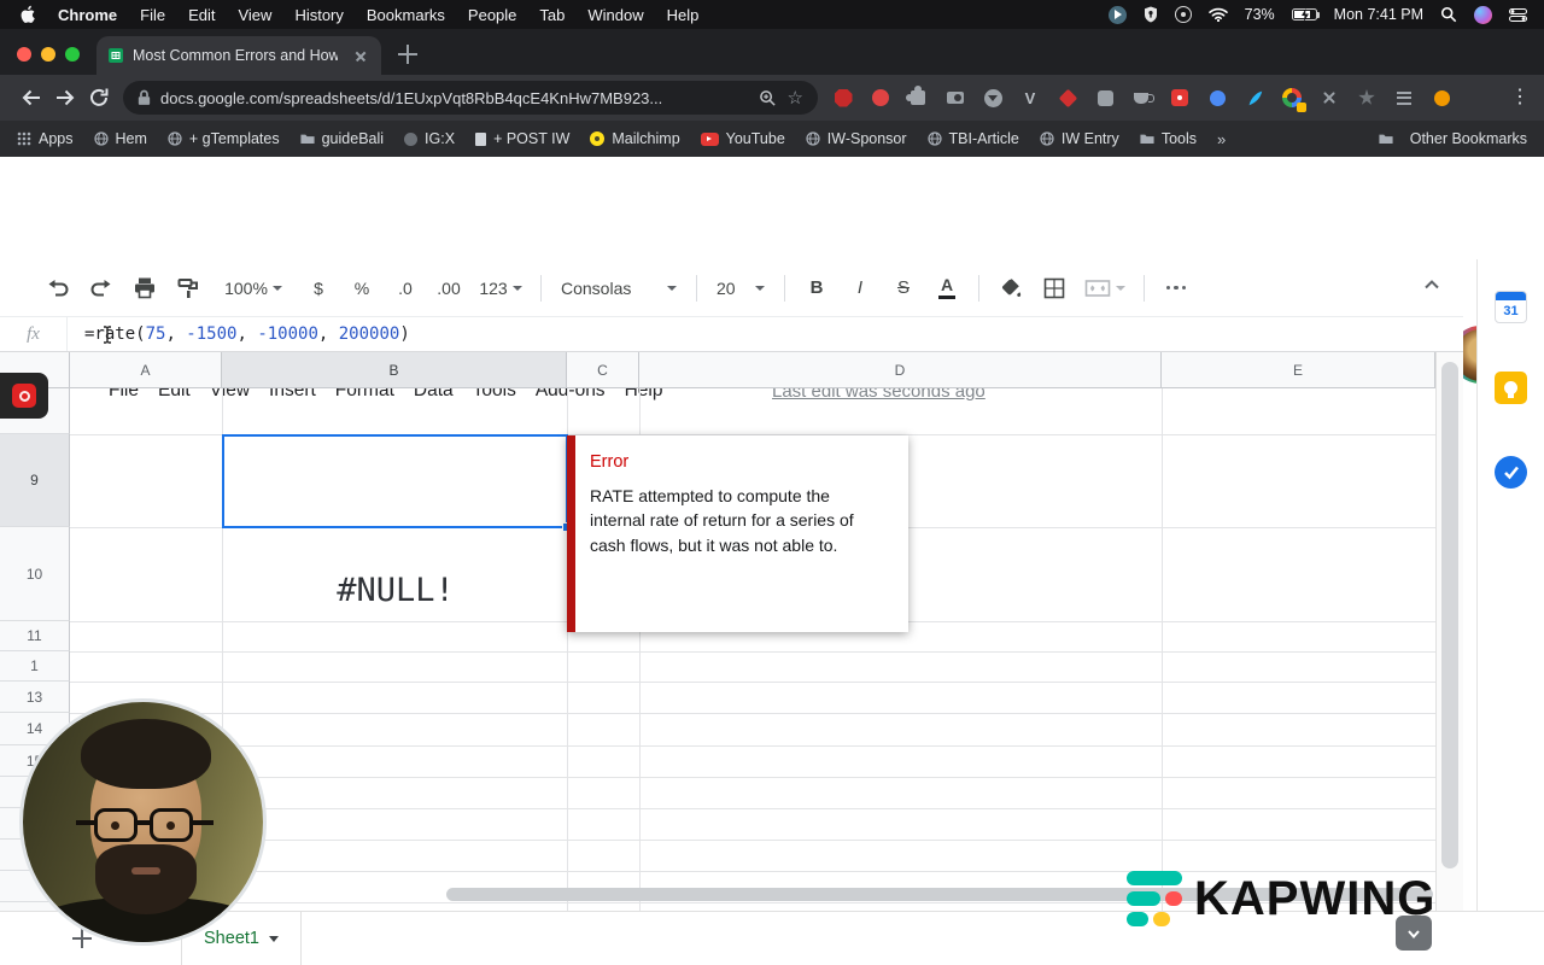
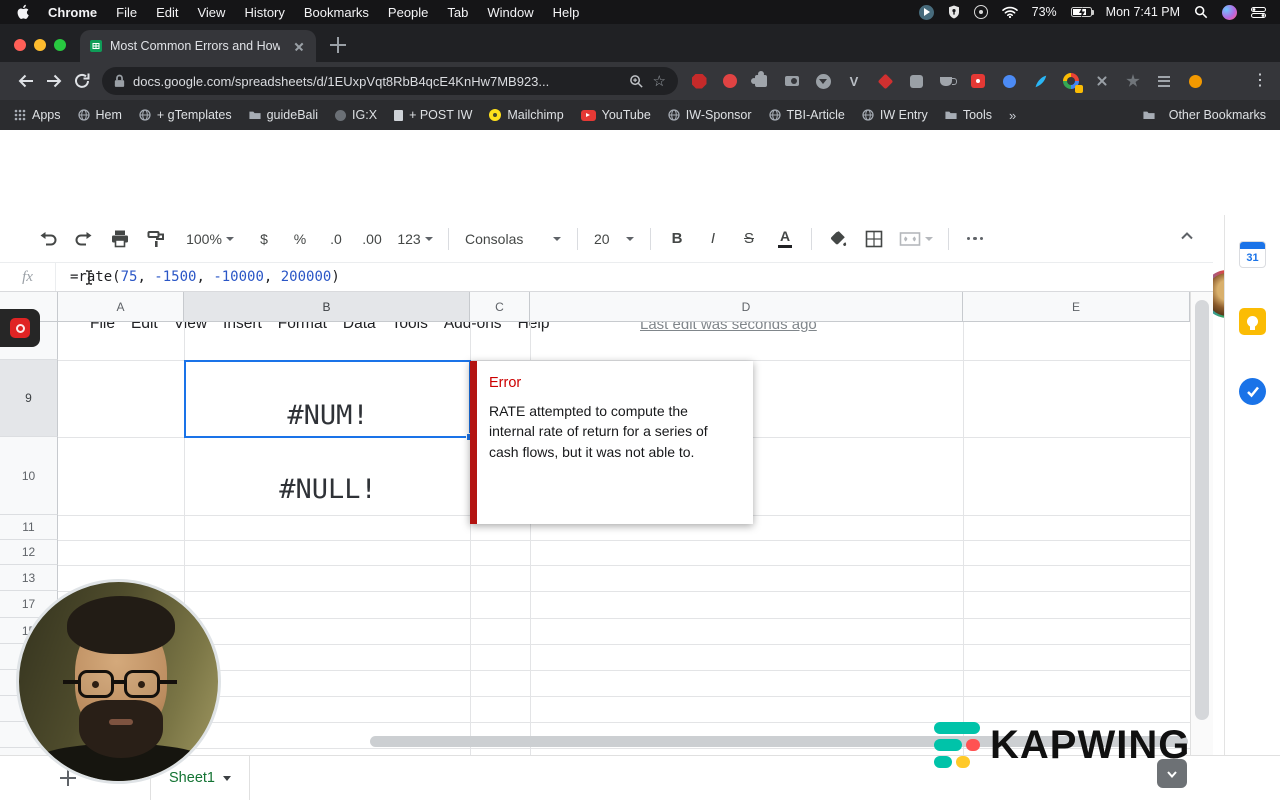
  Chrome
  File
  Edit
  View
  History
  Bookmarks
  People
  Tab
  Window
  Help
  73%
  Mon 7:41 PM
  Most Common Errors and How
  docs.google.com/spreadsheets/d/1EUxpVqt8RbB4qcE4KnHw7MB923...
  ☆
  V
  ⋮
  Apps
  Hem
  + gTemplates
  guideBali
  IG:X
  + POST IW
  Mailchimp
  YouTube
  IW-Sponsor
  TBI-Article
  IW Entry
  Tools
  »
  Other Bookmarks
  File
  Edit
  View
  Insert
  Format
  Data
  Tools
  Add-ons
  Help
  Last edit was seconds ago
  100%
  $
  %
  .0
  .00
  123
  Consolas
  20
  B
  I
  S
  A
  fx
  =rate(
  75
  ,
  -1500
  ,
  -10000
  ,
  200000
  )
  A
  B
  C
  D
  E
  9
  10
  11
- 1
+ 12
  13
- 14
+ 17
+ #NUM!
  #NULL!
  Error
  RATE attempted to compute the internal rate of return for a series of cash flows, but it was not able to.
  31
  KAPWING
